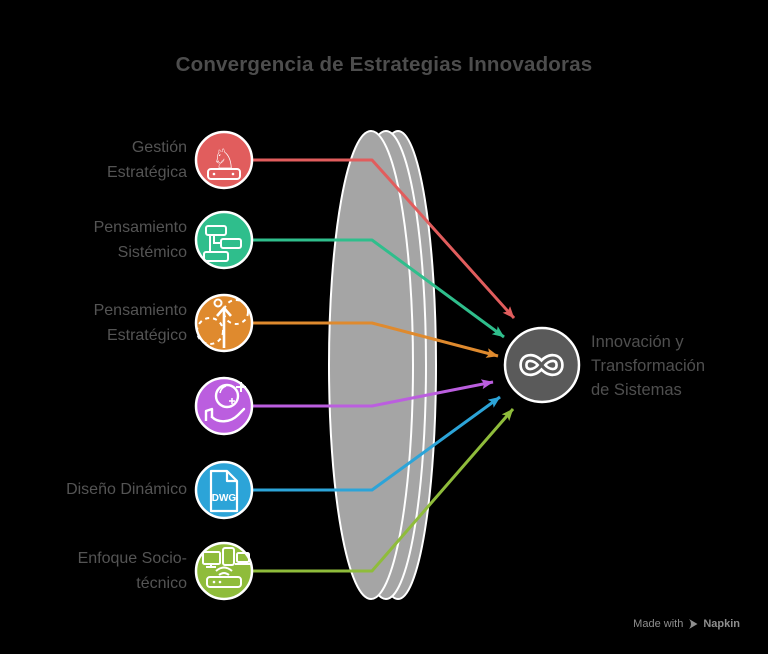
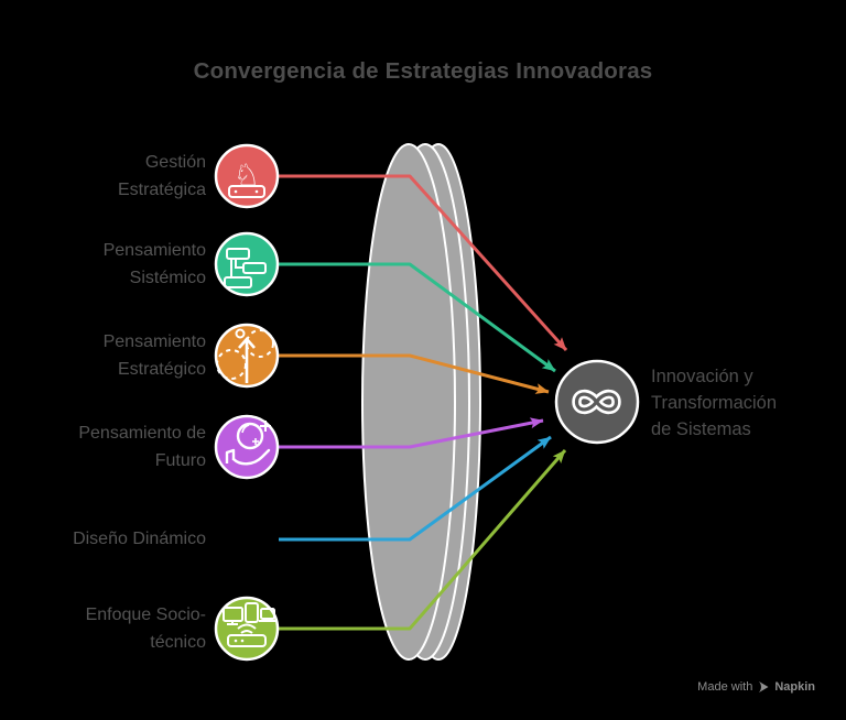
  Convergencia de Estrategias Innovadoras
  Gestión
  Estratégica
  Pensamiento
  Sistémico
  Pensamiento
  Estratégico
+ Pensamiento de
+ Futuro
  Diseño Dinámico
  Enfoque Socio-
  técnico
  ♘
- DWG
  Innovación y
  Transformación
  de Sistemas
  Made with
  Napkin
